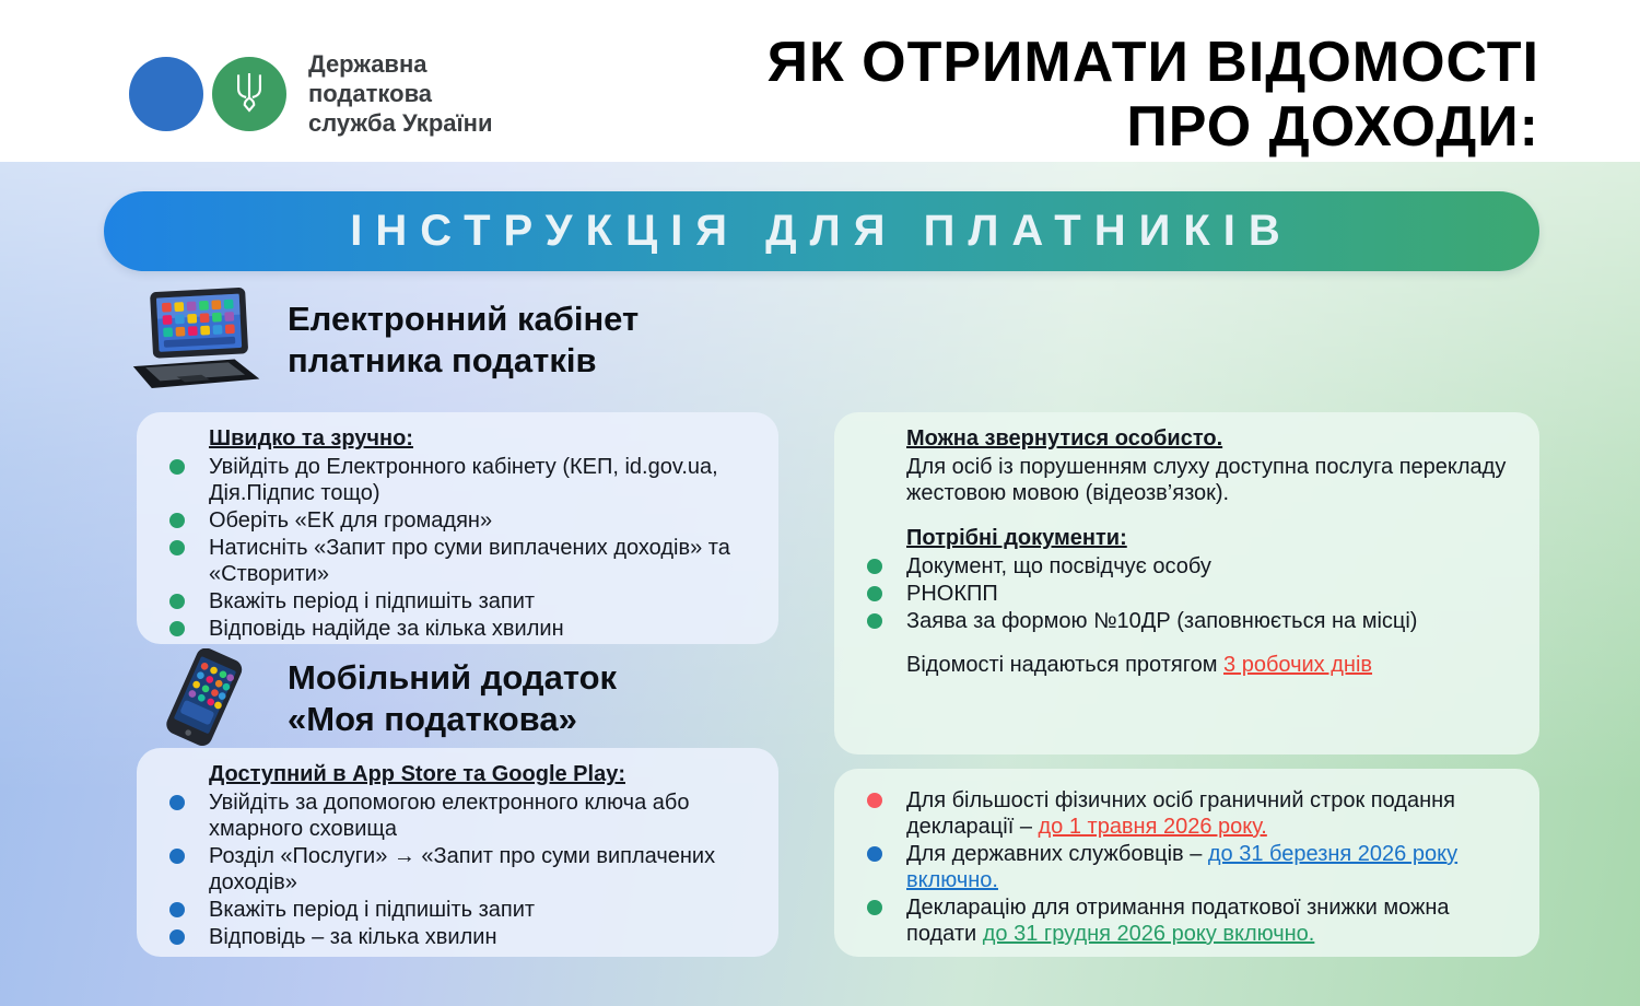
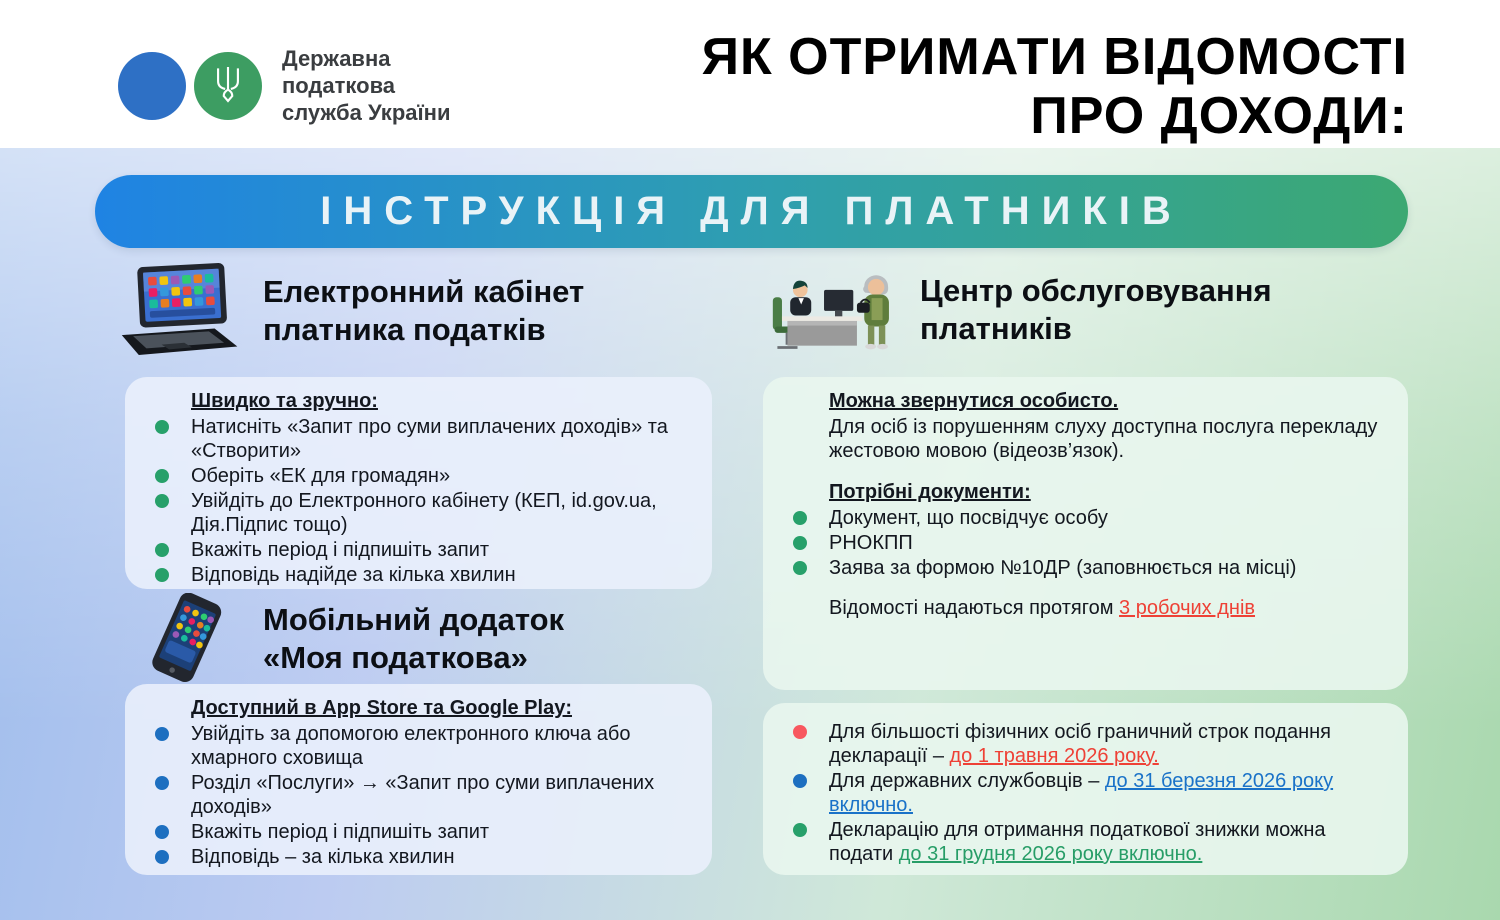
  Державна
  податкова
  служба України
  ЯК ОТРИМАТИ ВІДОМОСТІ
  ПРО ДОХОДИ:
  ІНСТРУКЦІЯ ДЛЯ ПЛАТНИКІВ
  Електронний кабінет
  платника податків
  Швидко та зручно:
- Увійдіть до Електронного кабінету (КЕП, id.gov.ua, Дія.Підпис тощо)
+ Натисніть «Запит про суми виплачених доходів» та «Створити»
  Оберіть «ЕК для громадян»
- Натисніть «Запит про суми виплачених доходів» та «Створити»
+ Увійдіть до Електронного кабінету (КЕП, id.gov.ua, Дія.Підпис тощо)
  Вкажіть період і підпишіть запит
  Відповідь надійде за кілька хвилин
  Мобільний додаток
  «Моя податкова»
  Доступний в App Store та Google Play:
  Увійдіть за допомогою електронного ключа або хмарного сховища
  Розділ «Послуги» → «Запит про суми виплачених доходів»
  Вкажіть період і підпишіть запит
  Відповідь – за кілька хвилин
+ Центр обслуговування
+ платників
  Можна звернутися особисто.
  Для осіб із порушенням слуху доступна послуга перекладу жестовою мовою (відеозв’язок).
  Потрібні документи:
  Документ, що посвідчує особу
  РНОКПП
  Заява за формою №10ДР (заповнюється на місці)
  Відомості надаються протягом 3 робочих днів
  Для більшості фізичних осіб граничний строк подання декларації – до 1 травня 2026 року.
  Для державних службовців – до 31 березня 2026 року включно.
  Декларацію для отримання податкової знижки можна подати до 31 грудня 2026 року включно.
